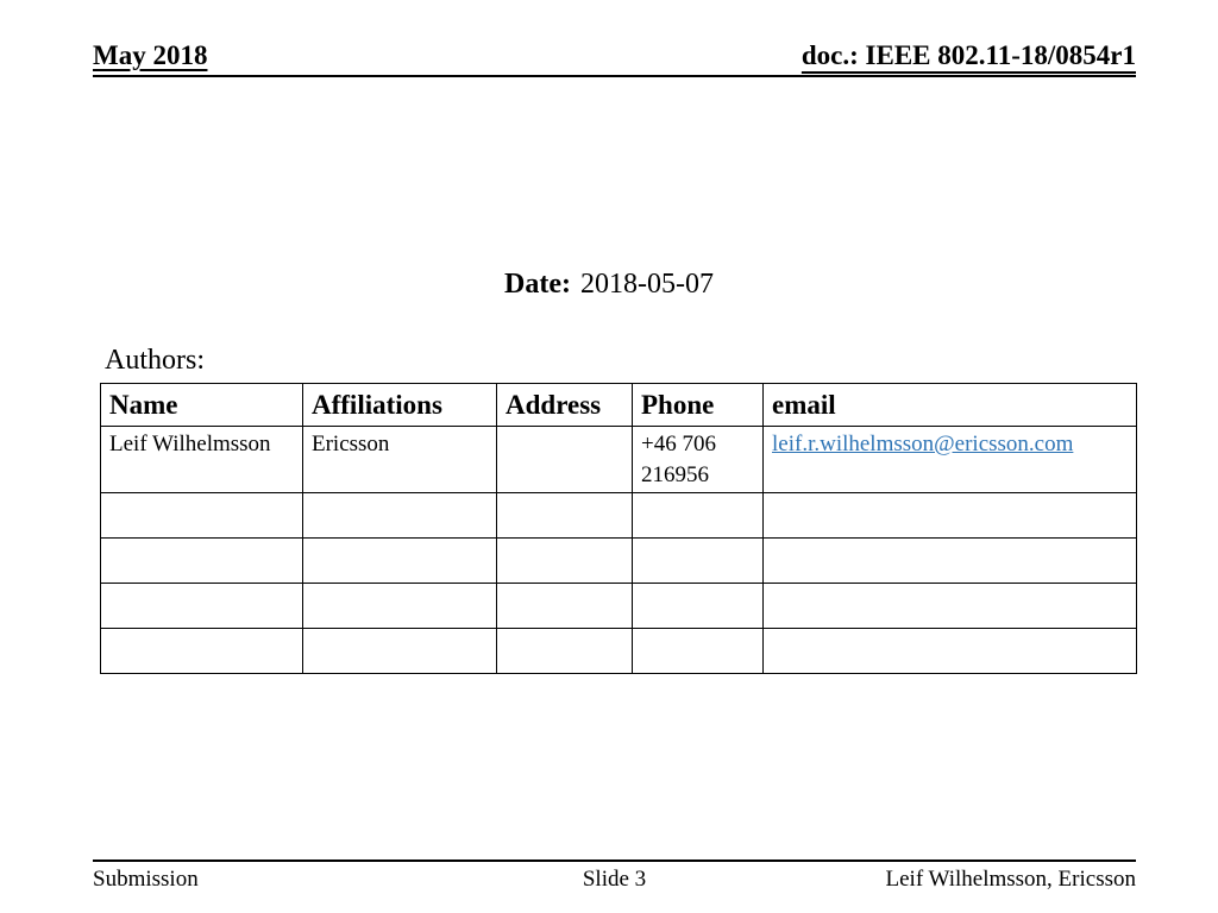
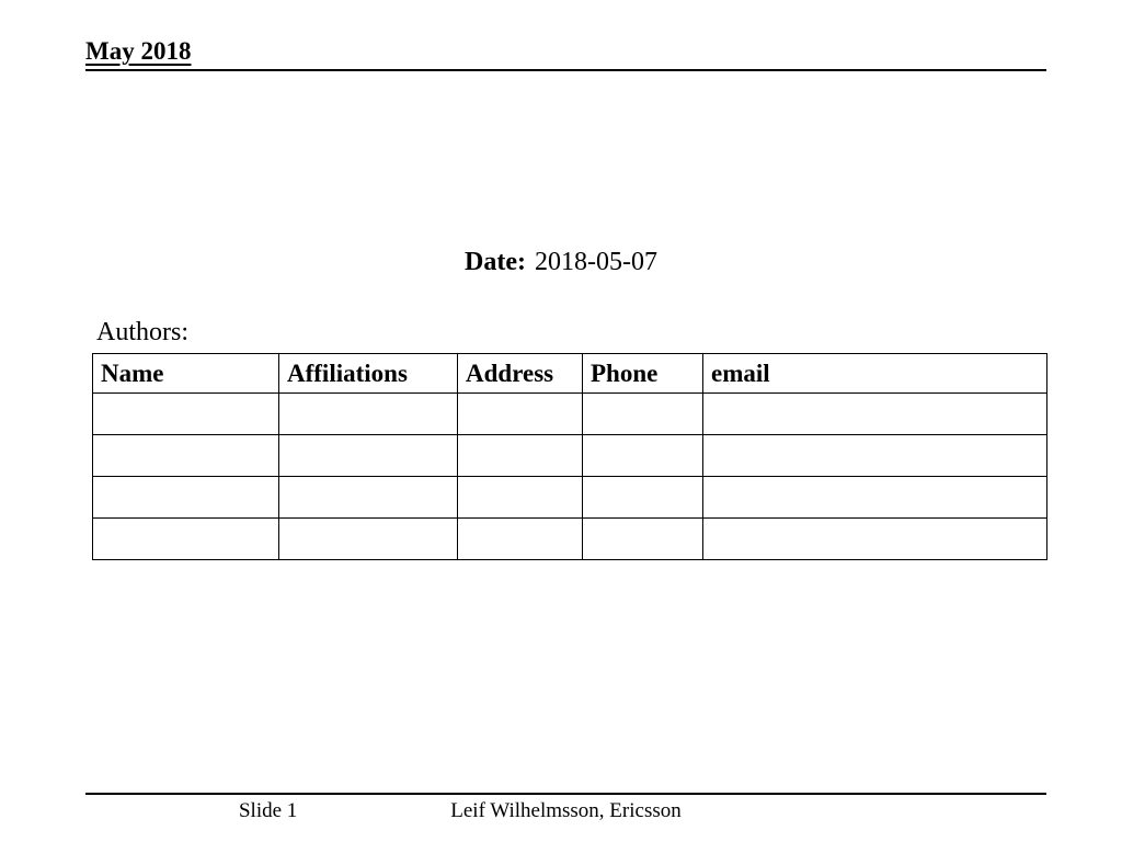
  May 2018
- doc.: IEEE 802.11-18/0854r1
  Date: 2018-05-07
  Authors:
  Name	Affiliations	Address	Phone	email
- Leif Wilhelmsson	Ericsson		+46 706 216956	leif.r.wilhelmsson@ericsson.com
- Submission
- Slide 3
+ Slide 1
  Leif Wilhelmsson, Ericsson
